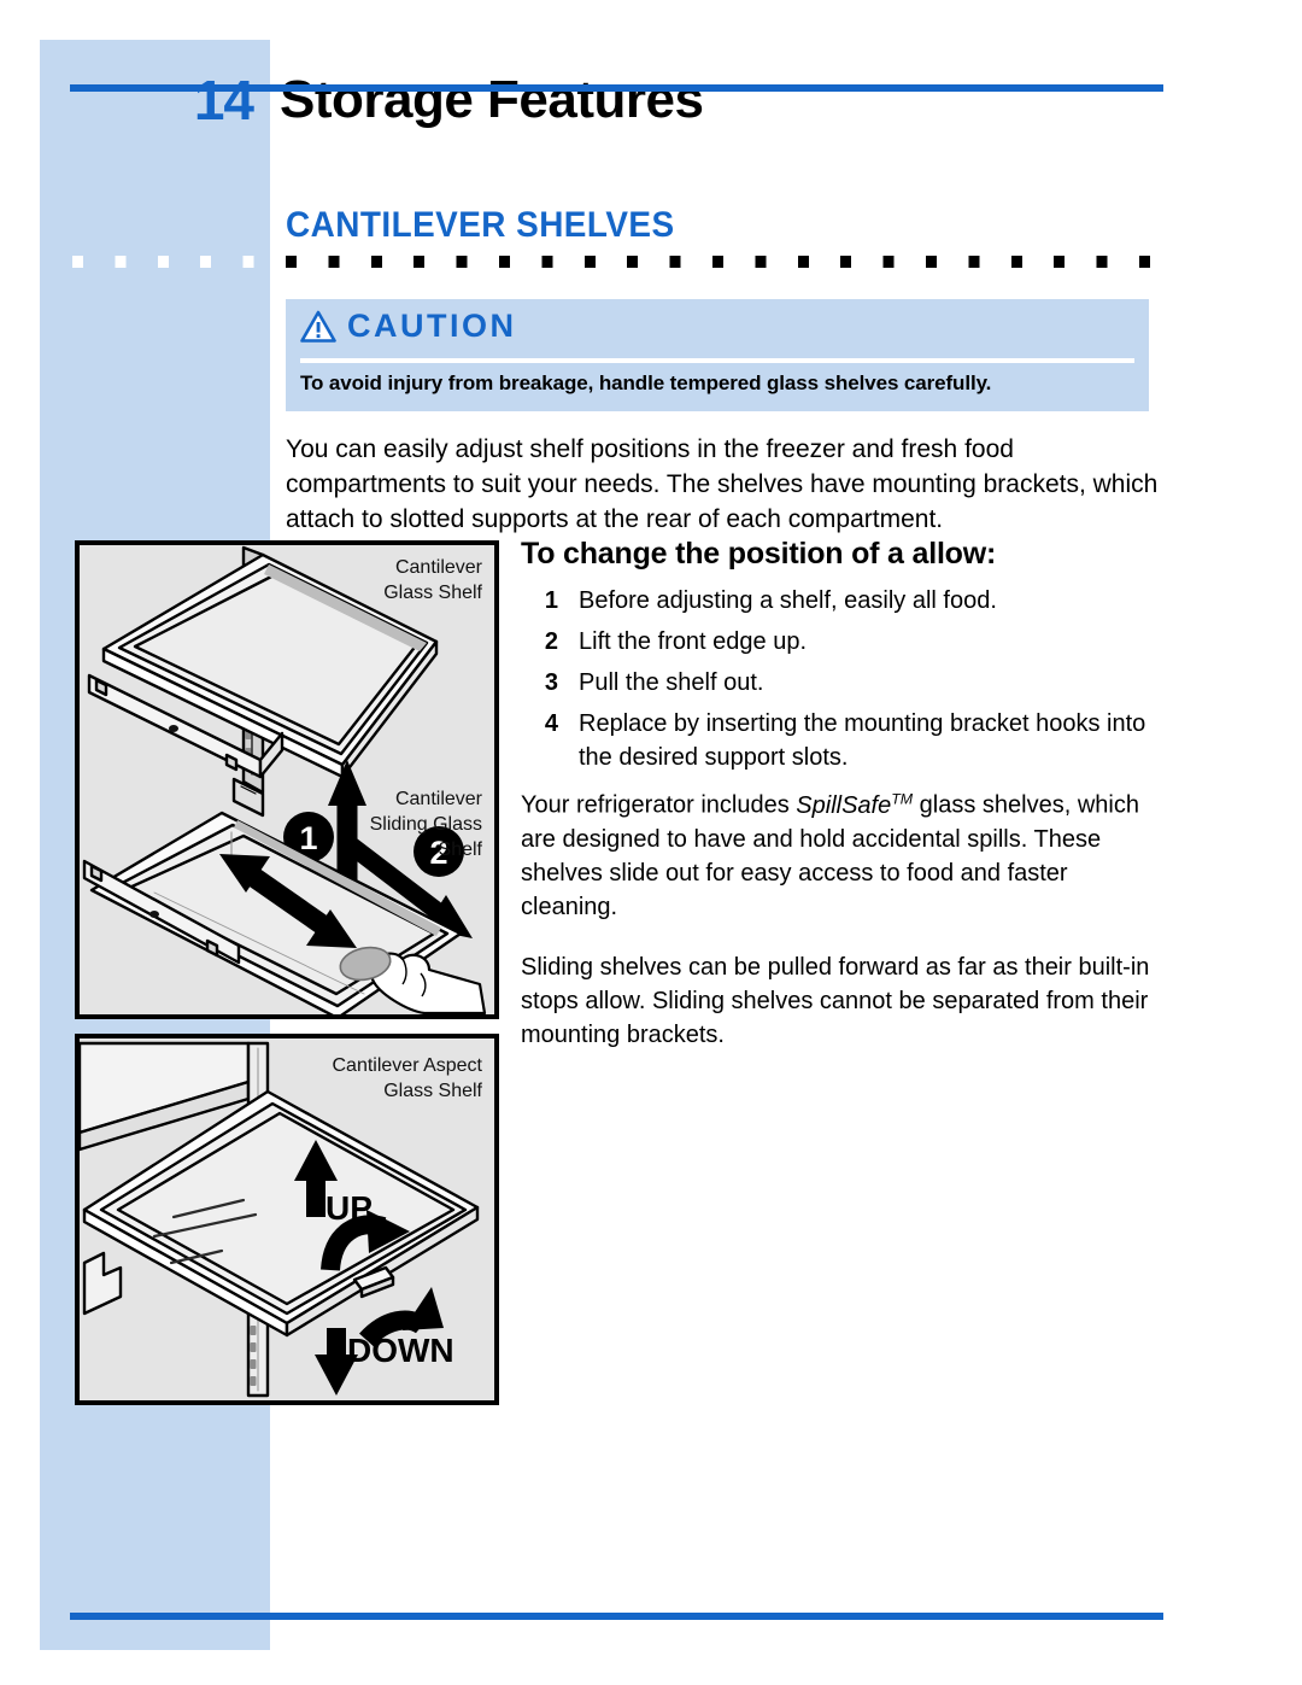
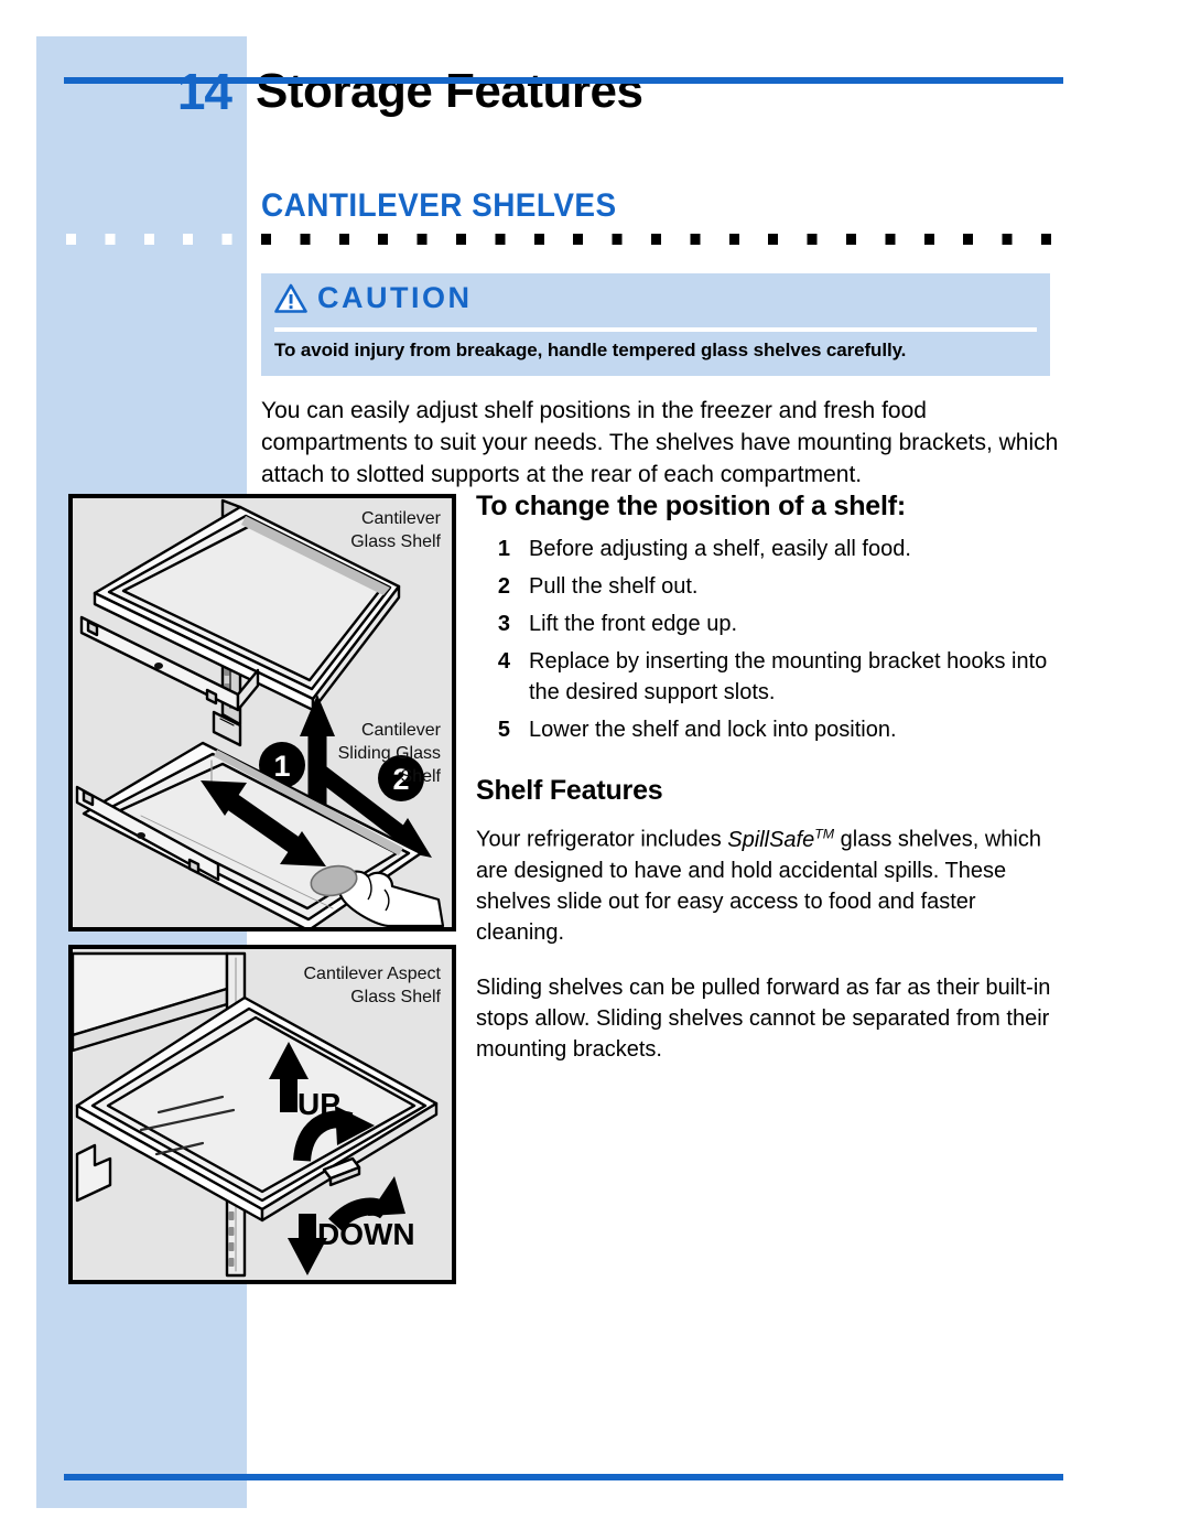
  14
  Storage Features
  CANTILEVER SHELVES
  CAUTION
  To avoid injury from breakage, handle tempered glass shelves carefully.
  You can easily adjust shelf positions in the freezer and fresh food compartments to suit your needs. The shelves have mounting brackets, which attach to slotted supports at the rear of each compartment.
- To change the position of a allow:
+ To change the position of a shelf:
  1
  Before adjusting a shelf, easily all food.
  2
- Lift the front edge up.
+ Pull the shelf out.
  3
- Pull the shelf out.
+ Lift the front edge up.
  4
  Replace by inserting the mounting bracket hooks into the desired support slots.
+ 5
+ Lower the shelf and lock into position.
+ Shelf Features
  Your refrigerator includes SpillSafeTM glass shelves, which are designed to have and hold accidental spills. These shelves slide out for easy access to food and faster cleaning.
  Sliding shelves can be pulled forward as far as their built-in stops allow. Sliding shelves cannot be separated from their mounting brackets.
  1
  2
  Cantilever
  Glass Shelf
  Cantilever
  Sliding Glass
  Shelf
  UP
  DOWN
  Cantilever Aspect
  Glass Shelf
